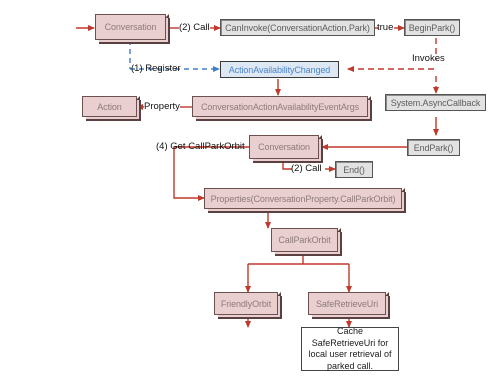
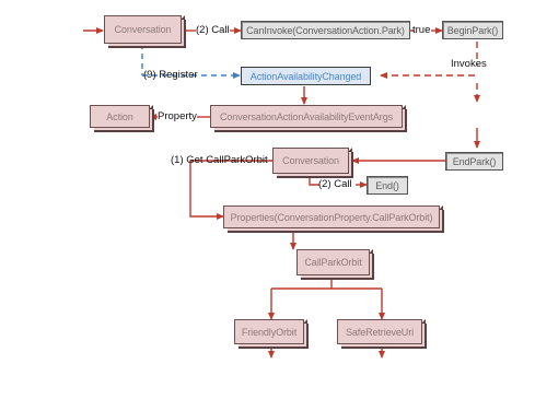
  Conversation
  CanInvoke(ConversationAction.Park)
  BeginPark()
  ActionAvailabilityChanged
- System.AsyncCallback
  Action
  ConversationActionAvailabilityEventArgs
  EndPark()
  Conversation
  End()
  Properties(ConversationProperty.CallParkOrbit)
  CallParkOrbit
  FriendlyOrbit
  SafeRetrieveUri
- Cache SafeRetrieveUri for local user retrieval of parked call.
  (2) Call
  true
  Invokes
- (1) Register
+ (9) Register
  Property
- (4) Get CallParkOrbit
+ (1) Get CallParkOrbit
  (2) Call
